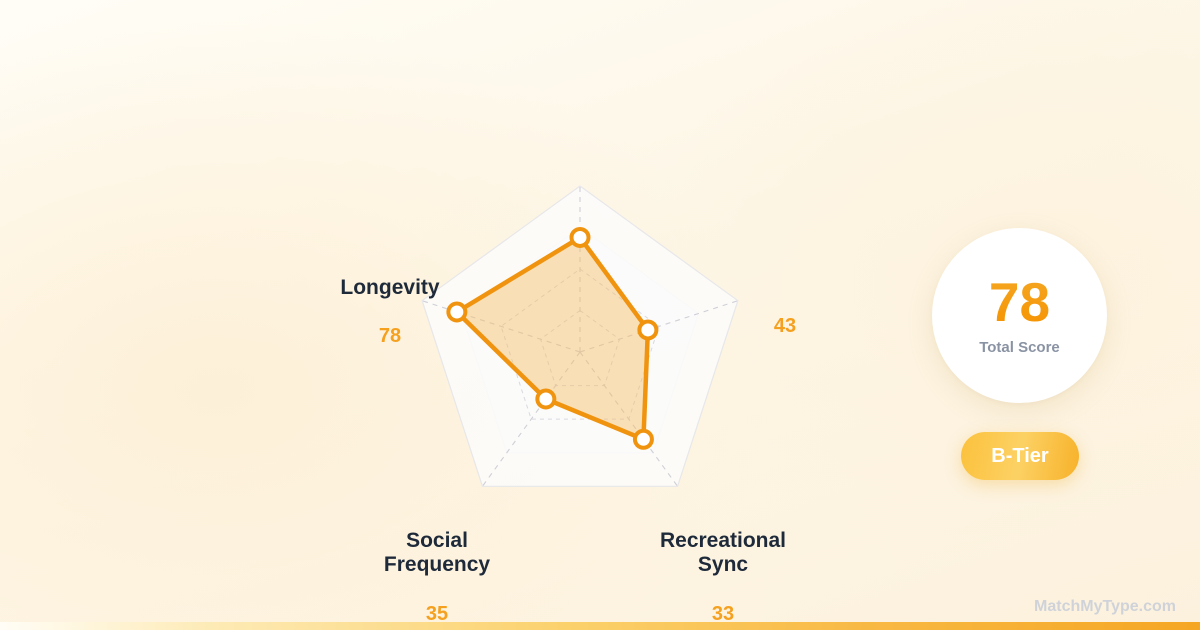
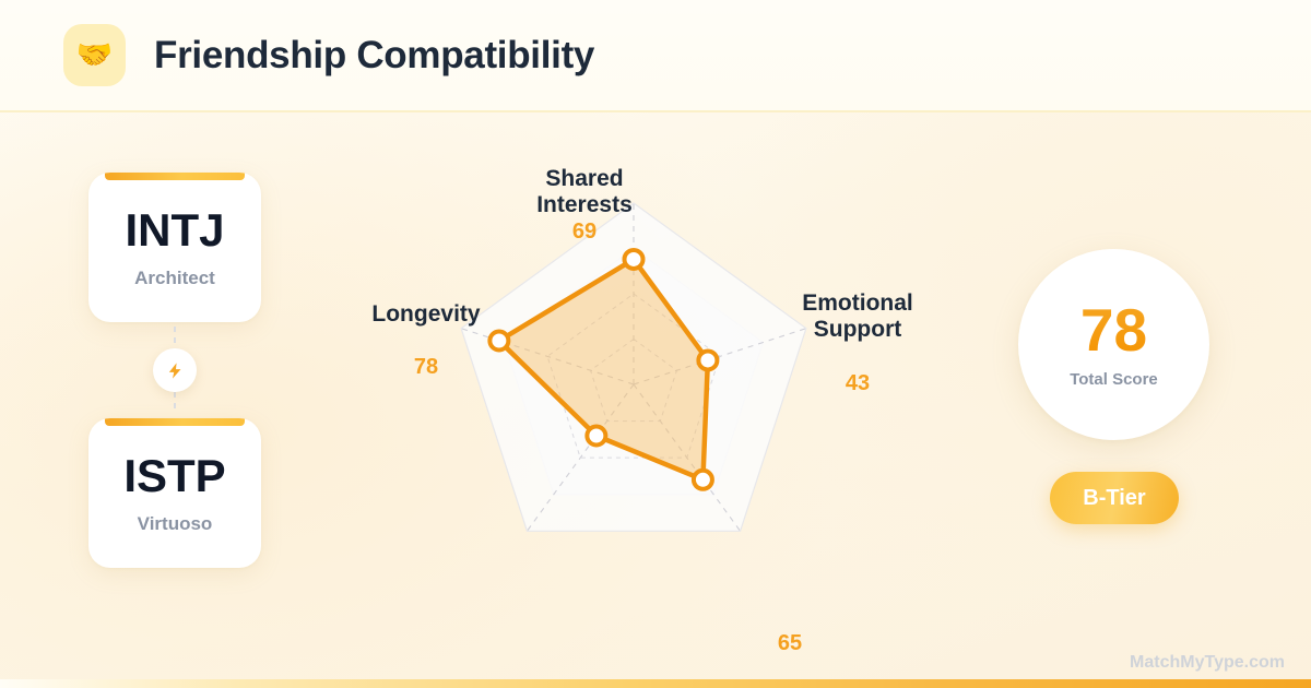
+ 🤝
+ Friendship Compatibility
+ INTJ
+ Architect
+ ISTP
+ Virtuoso
+ Shared
+ Interests 69
+ Emotional
+ Support
  43
- Recreational
- Sync
- 33
+ 65
- Social
- Frequency
- 35
  Longevity
  78
  78
  Total Score
  B-Tier
  MatchMyType.com
